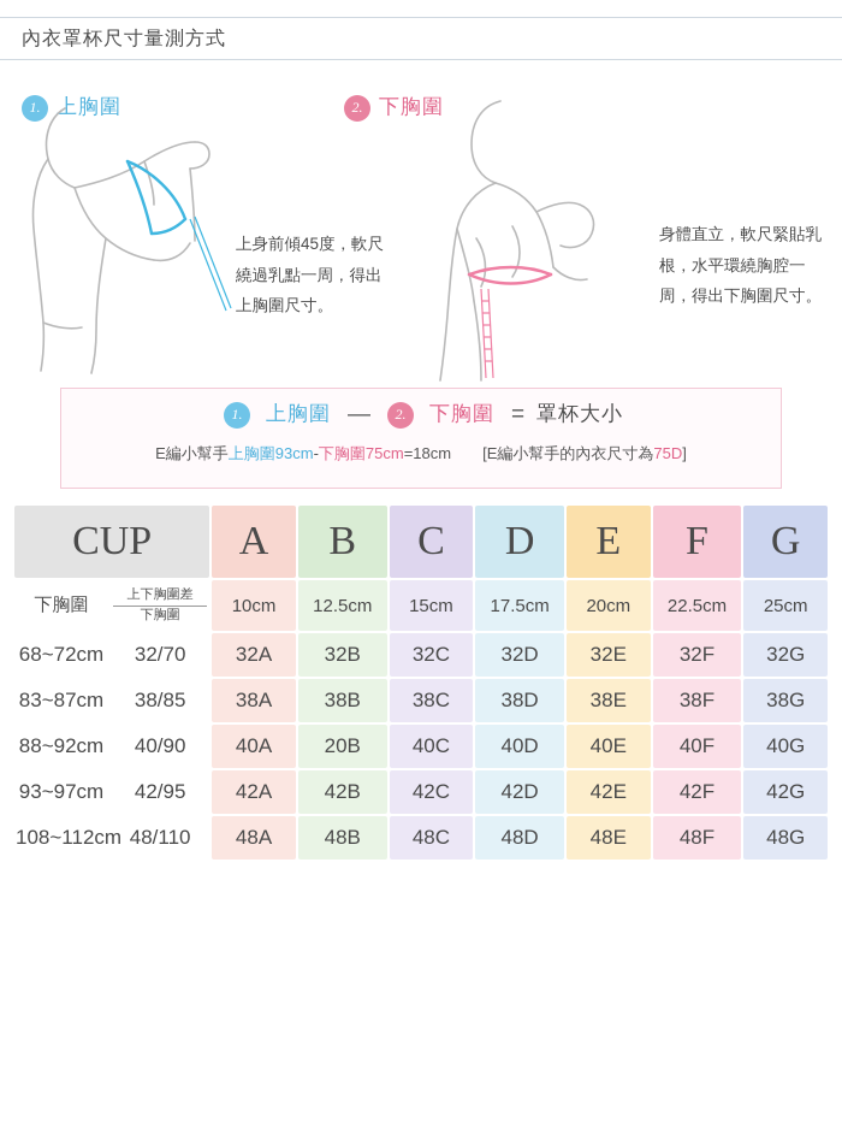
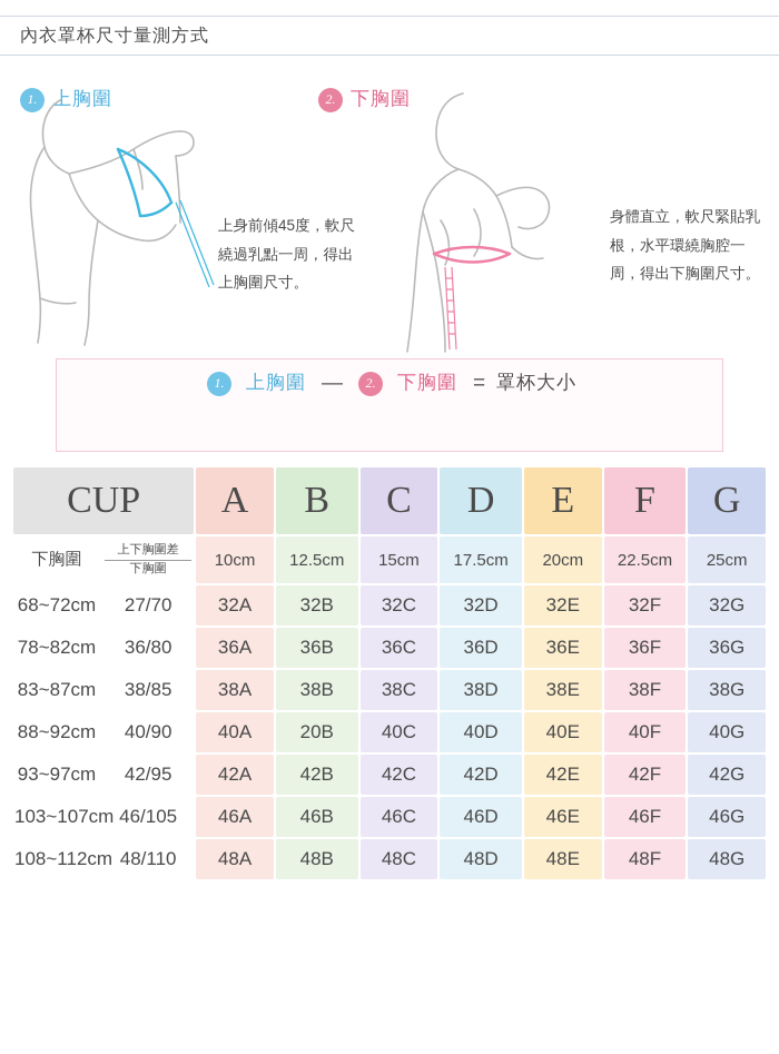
  內衣罩杯尺寸量測方式
  1.
  上胸圍
  2.
  下胸圍
  上身前傾45度，軟尺繞過乳點一周，得出上胸圍尺寸。
  身體直立，軟尺緊貼乳根，水平環繞胸腔一周，得出下胸圍尺寸。
  1.
  上胸圍
  —
  2.
  下胸圍
  =
  罩杯大小
- E編小幫手
- 上胸圍93cm
- -
- 下胸圍75cm
- =18cm
- [E編小幫手的內衣尺寸為75D]
  CUP	A	B	C	D	E	F	G
  下胸圍	上下胸圍差 下胸圍	10cm	12.5cm	15cm	17.5cm	20cm	22.5cm	25cm
- 68~72cm	32/70	32A	32B	32C	32D	32E	32F	32G
+ 68~72cm	27/70	32A	32B	32C	32D	32E	32F	32G
+ 78~82cm	36/80	36A	36B	36C	36D	36E	36F	36G
  83~87cm	38/85	38A	38B	38C	38D	38E	38F	38G
  88~92cm	40/90	40A	20B	40C	40D	40E	40F	40G
  93~97cm	42/95	42A	42B	42C	42D	42E	42F	42G
+ 103~107cm	46/105	46A	46B	46C	46D	46E	46F	46G
  108~112cm	48/110	48A	48B	48C	48D	48E	48F	48G
